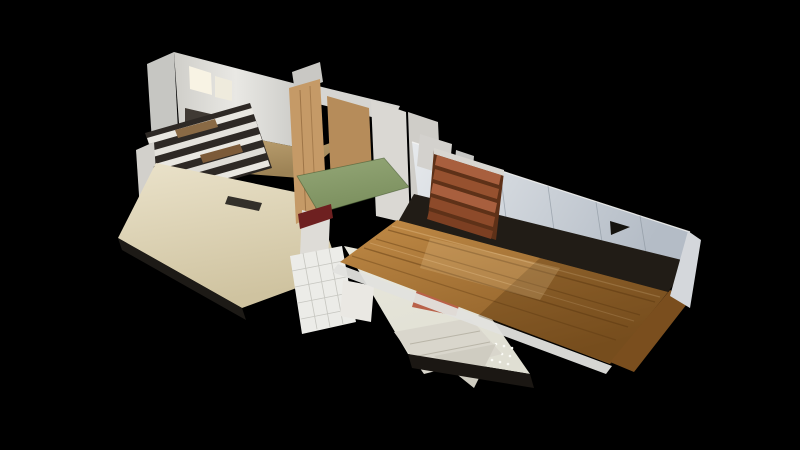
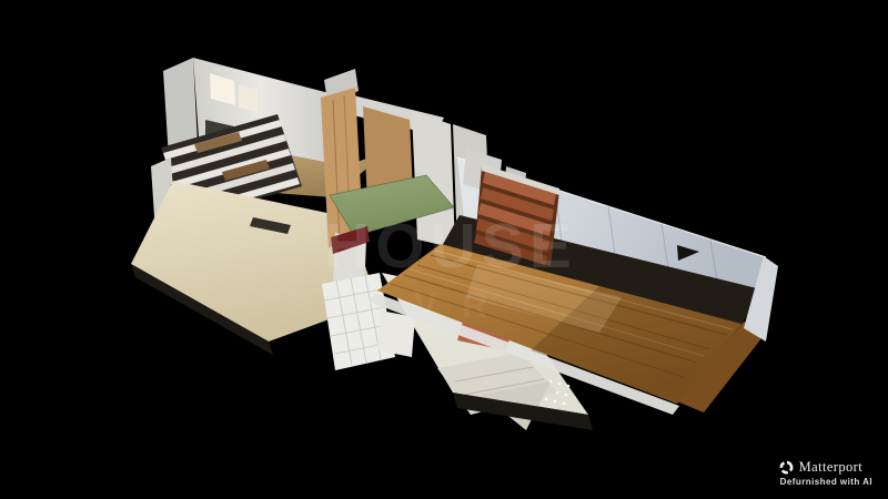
+ HOUSE
+ VR
+ Matterport
+ Defurnished with AI
